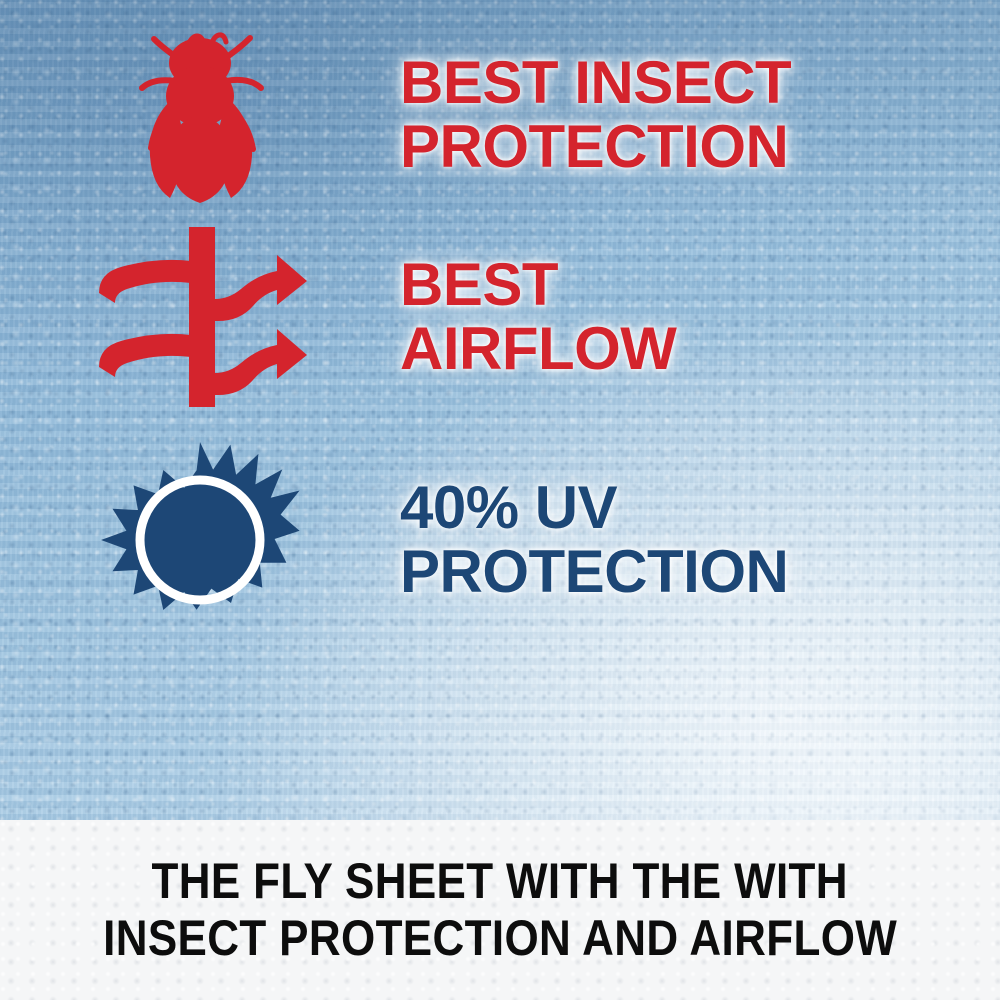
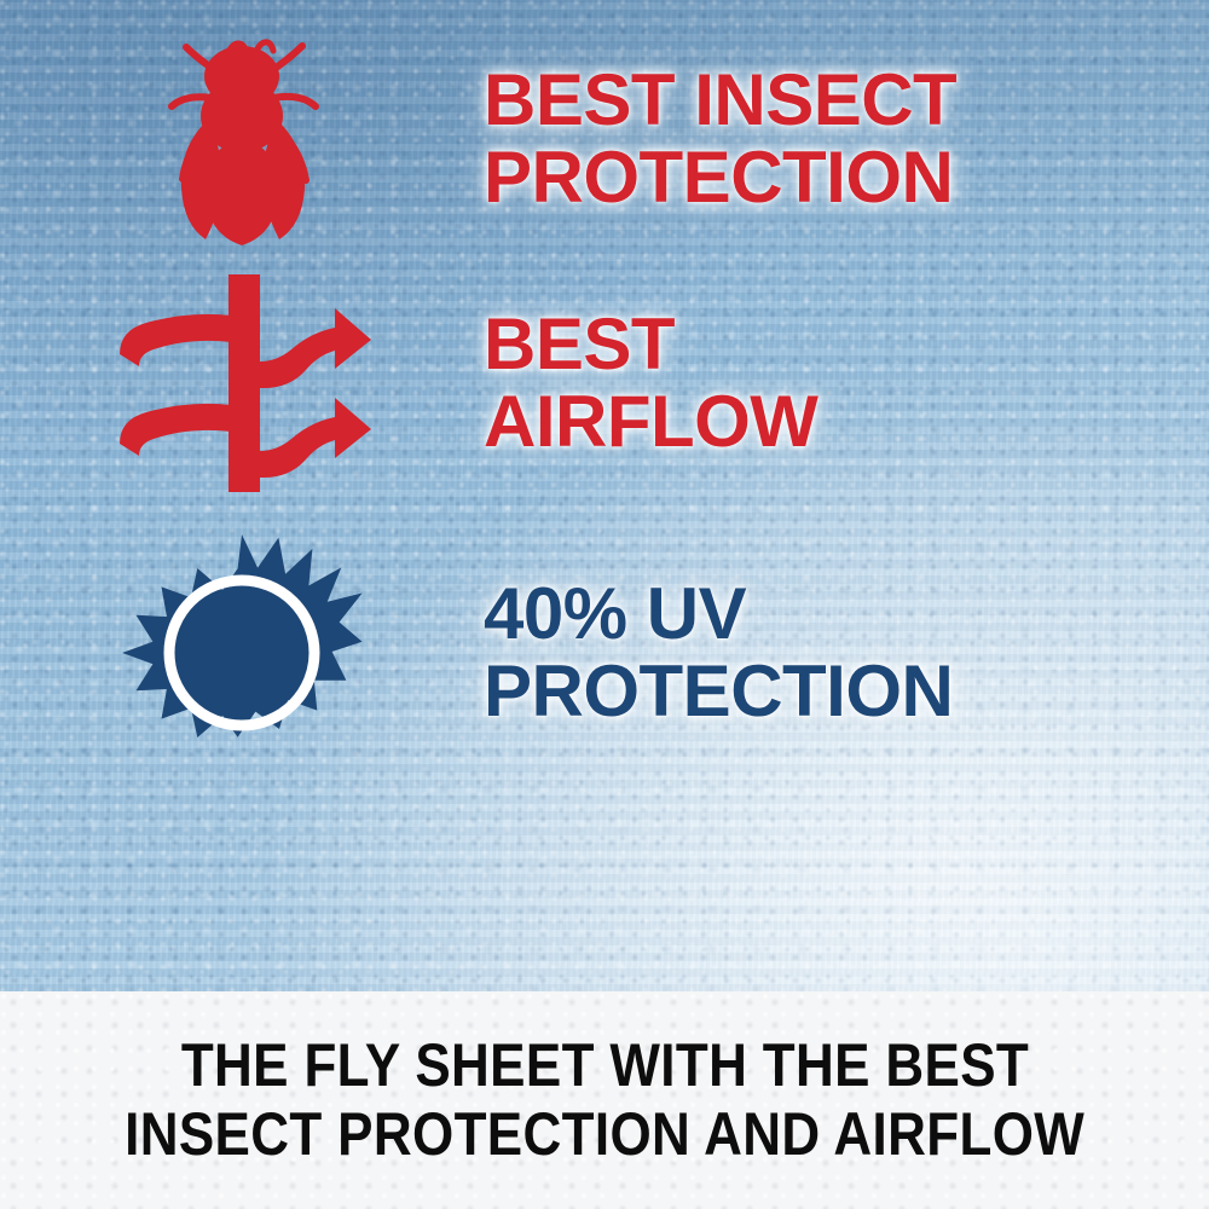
  BEST INSECT
  PROTECTION
  BEST
  AIRFLOW
  40% UV
  PROTECTION
- THE FLY SHEET WITH THE WITH
+ THE FLY SHEET WITH THE BEST
  INSECT PROTECTION AND AIRFLOW
